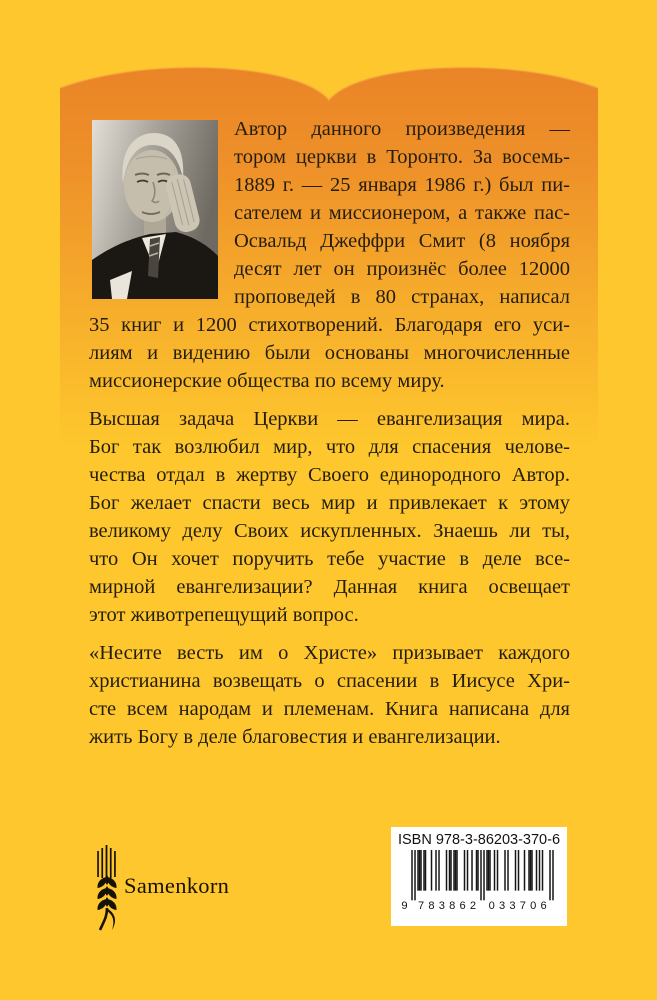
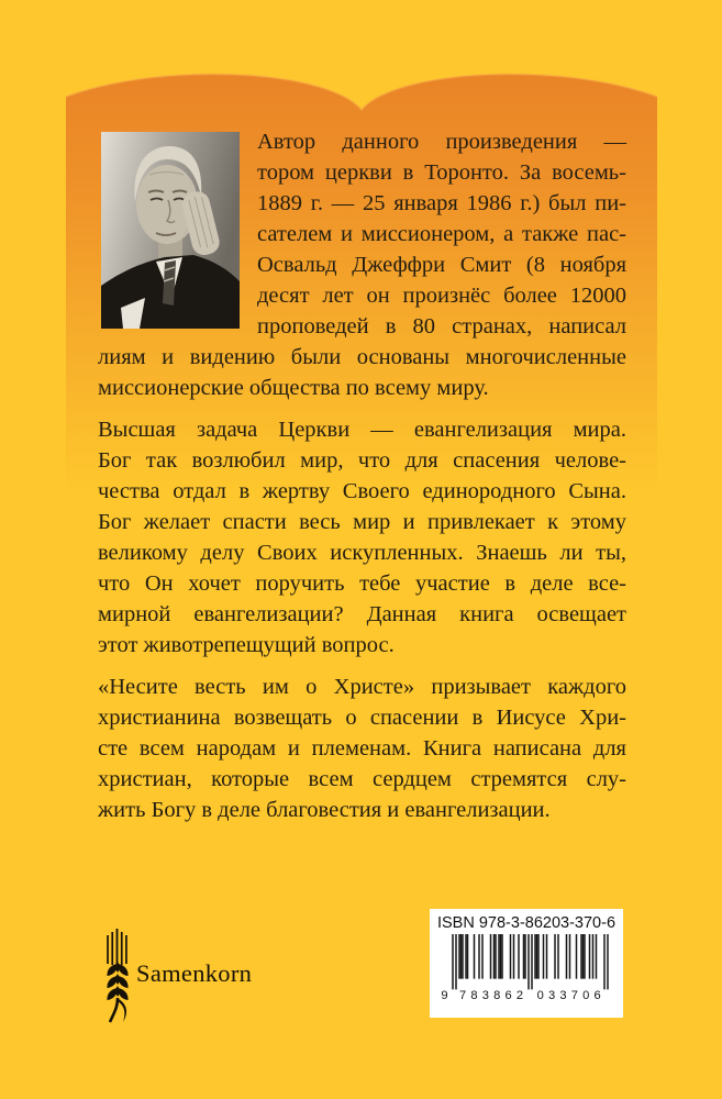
  Автор данного произведения —
  тором церкви в Торонто. За восемь-
  1889 г. — 25 января 1986 г.) был пи-
  сателем и миссионером, а также пас-
  Освальд Джеффри Смит (8 ноября
  десят лет он произнёс более 12000
  проповедей в 80 странах, написал
- 35 книг и 1200 стихотворений. Благодаря его уси-
  лиям и видению были основаны многочисленные
  миссионерские общества по всему миру.
  Высшая задача Церкви — евангелизация мира.
  Бог так возлюбил мир, что для спасения челове-
- чества отдал в жертву Своего единородного Автор.
+ чества отдал в жертву Своего единородного Сына.
  Бог желает спасти весь мир и привлекает к этому
  великому делу Своих искупленных. Знаешь ли ты,
  что Он хочет поручить тебе участие в деле все-
  мирной евангелизации? Данная книга освещает
  этот животрепещущий вопрос.
  «Несите весть им о Христе» призывает каждого
  христианина возвещать о спасении в Иисусе Хри-
  сте всем народам и племенам. Книга написана для
+ христиан, которые всем сердцем стремятся слу-
  жить Богу в деле благовестия и евангелизации.
  Samenkorn
  ISBN 978-3-86203-370-6
  9
  783862
  033706
